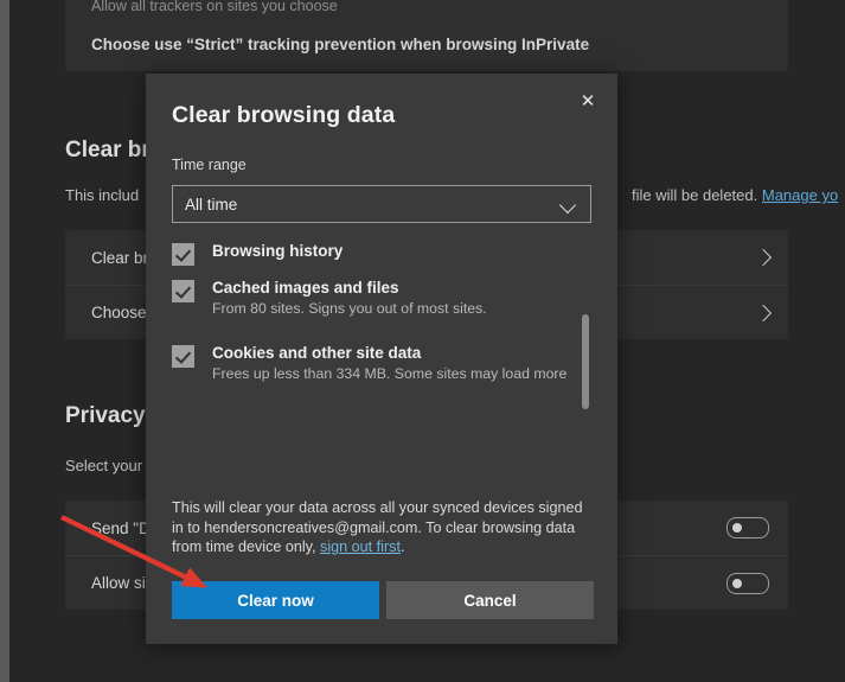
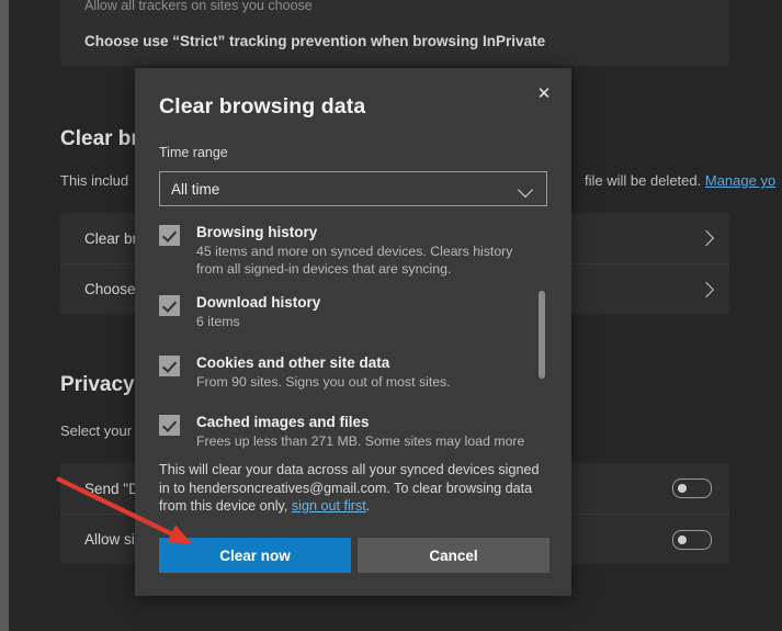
  Allow all trackers on sites you choose
  Choose use “Strict” tracking prevention when browsing InPrivate
  Clear b
  This includ
  file will be deleted. Manage yo
  Clear b
  Choose
  Privacy
  Select your
  Send "D
  Allow si
  ✕
  Clear browsing data
  Time range
  All time
  Browsing history
+ 45 items and more on synced devices. Clears history from all signed-in devices that are syncing.
+ Download history
+ 6 items
- Cached images and files
+ Cookies and other site data
- From 80 sites. Signs you out of most sites.
+ From 90 sites. Signs you out of most sites.
- Cookies and other site data
+ Cached images and files
- Frees up less than 334 MB. Some sites may load more
+ Frees up less than 271 MB. Some sites may load more
- This will clear your data across all your synced devices signed in to hendersoncreatives@gmail.com. To clear browsing data from time device only, sign out first.
+ This will clear your data across all your synced devices signed in to hendersoncreatives@gmail.com. To clear browsing data from this device only, sign out first.
  Clear now
  Cancel
